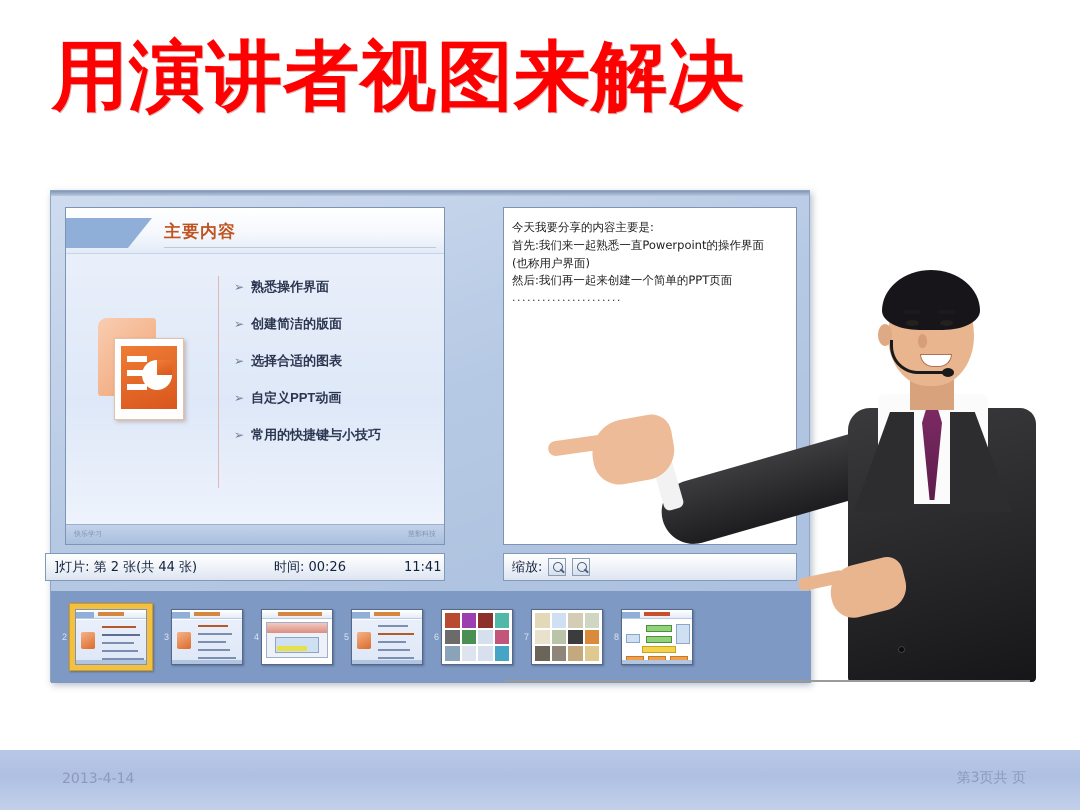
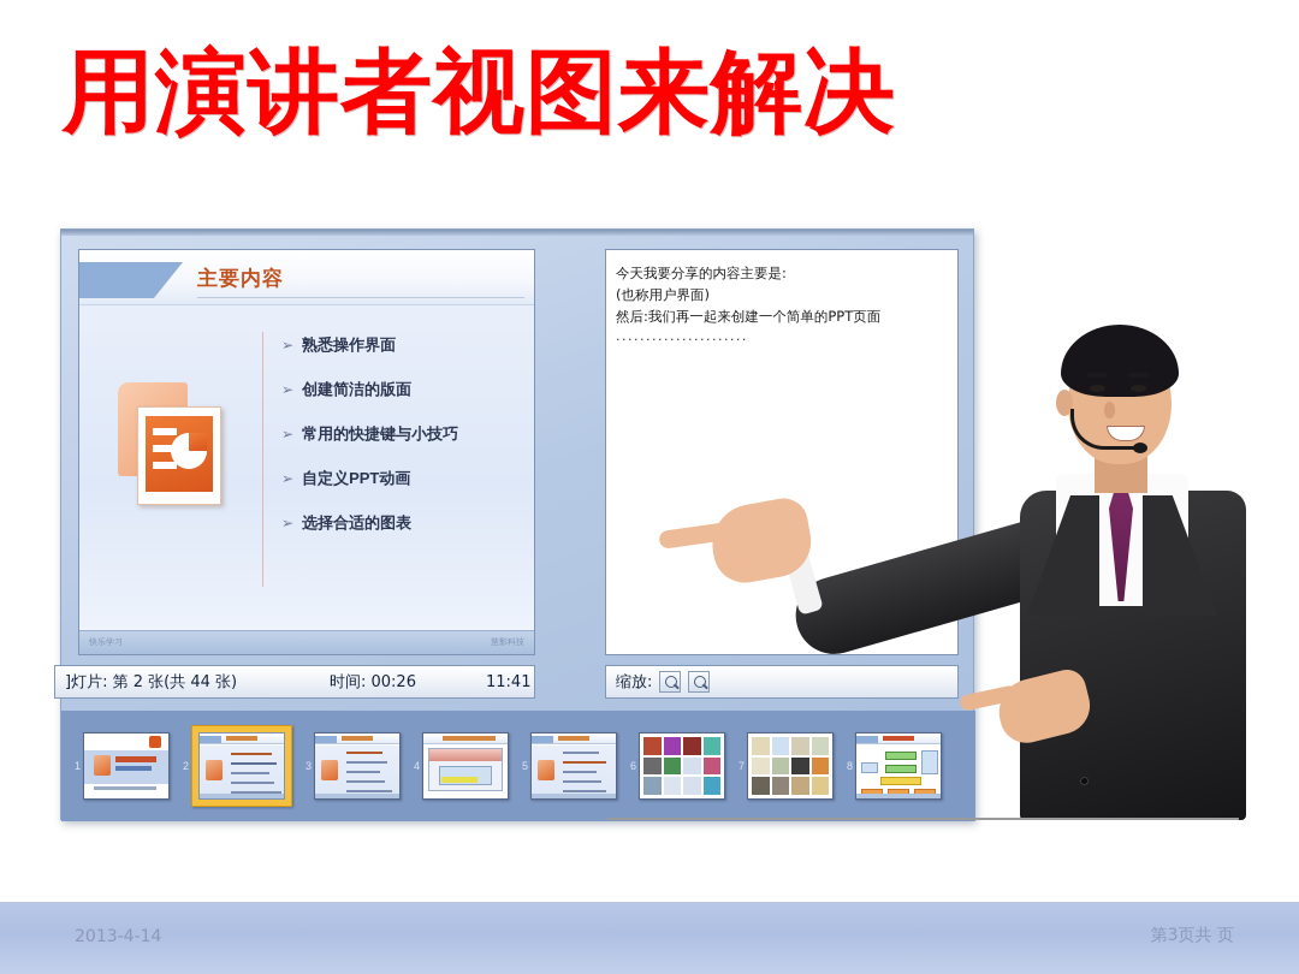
  用演讲者视图来解决
  主要内容
  ➢
  熟悉操作界面
  ➢
  创建简洁的版面
  ➢
- 选择合适的图表
+ 常用的快捷键与小技巧
  ➢
  自定义PPT动画
  ➢
- 常用的快捷键与小技巧
+ 选择合适的图表
  今天我要分享的内容主要是:
- 首先:我们来一起熟悉一直Powerpoint的操作界面
  (也称用户界面)
  然后:我们再一起来创建一个简单的PPT页面
  ······················
  ]灯片: 第 2 张(共 44 张)
  时间: 00:26
  11:41
  缩放:
+ 1
  2
  3
  4
  5
  6
  7
  8
  2013-4-14
  第3页共 页
